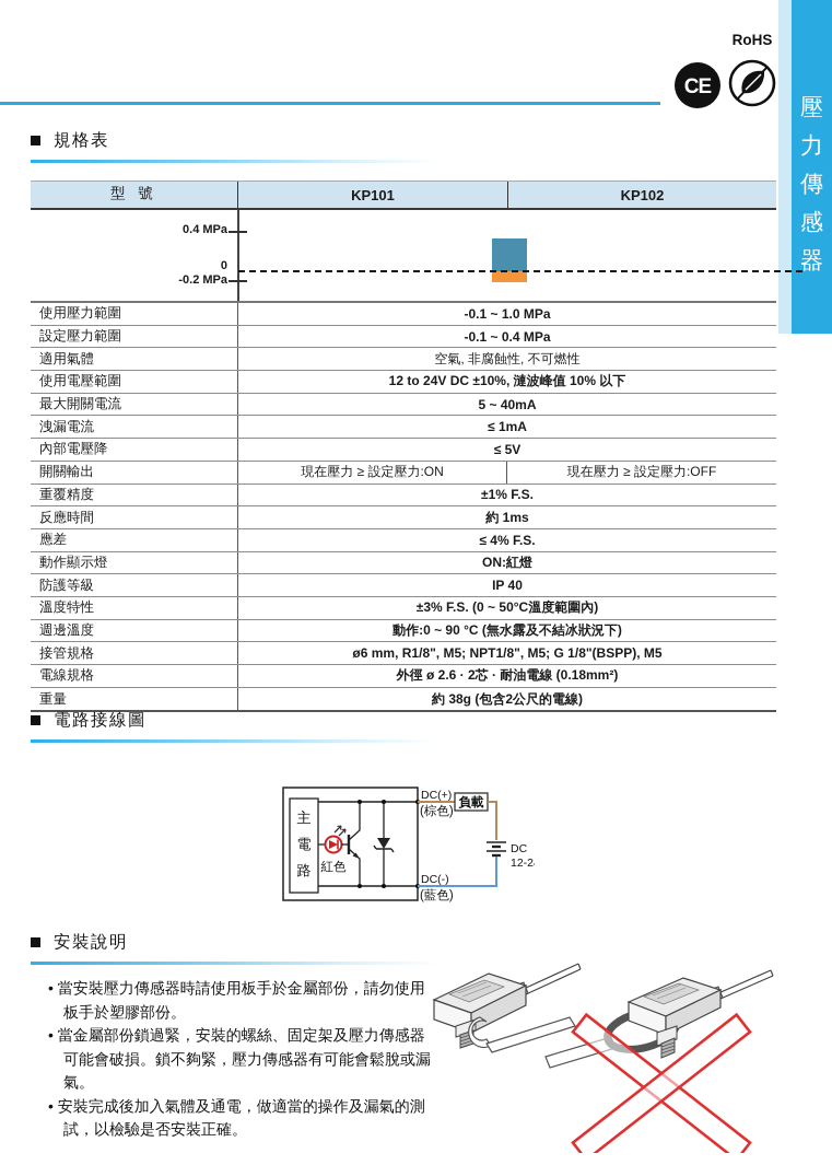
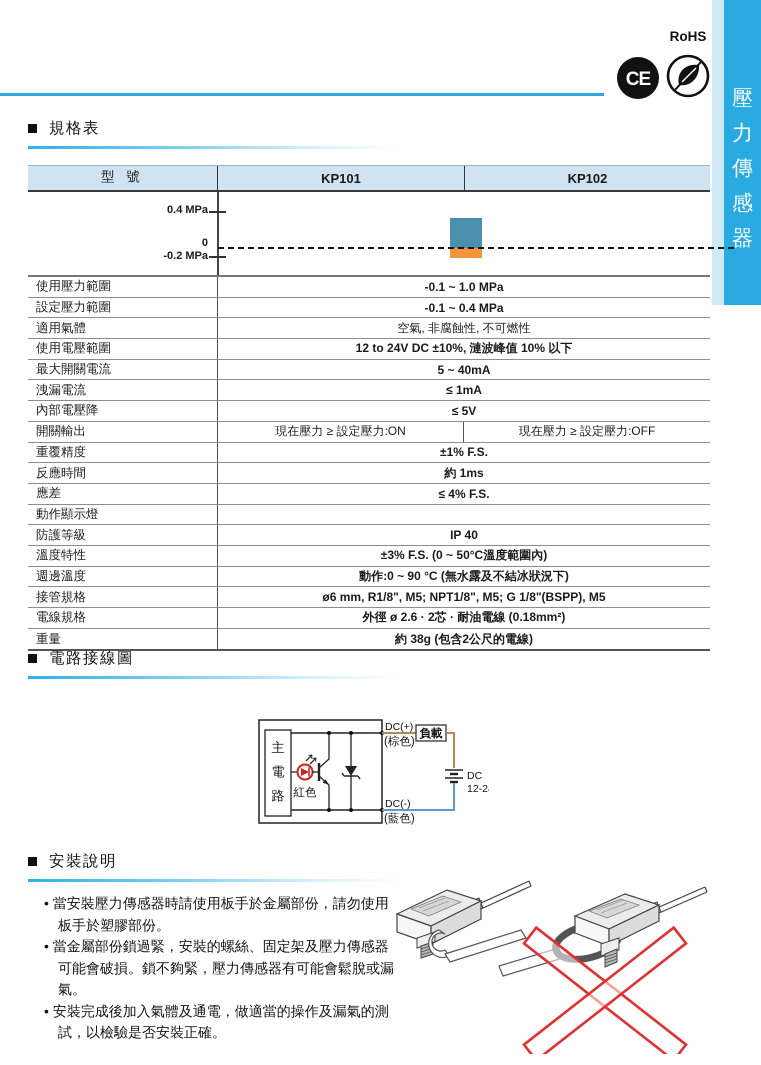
  CE
  RoHS
  壓
  力
  傳
  感
  器
  規格表
  型 號
  KP101
  KP102
  0.4 MPa
  0
  -0.2 MPa
  使用壓力範圍
  -0.1 ~ 1.0 MPa
  設定壓力範圍
  -0.1 ~ 0.4 MPa
  適用氣體
  空氣, 非腐蝕性, 不可燃性
  使用電壓範圍
  12 to 24V DC ±10%, 漣波峰值 10% 以下
  最大開關電流
  5 ~ 40mA
  洩漏電流
  ≤ 1mA
  內部電壓降
  ≤ 5V
  開關輸出
  現在壓力 ≥ 設定壓力:ON
  現在壓力 ≥ 設定壓力:OFF
  重覆精度
  ±1% F.S.
  反應時間
  約 1ms
  應差
  ≤ 4% F.S.
  動作顯示燈
- ON:紅燈
  防護等級
  IP 40
  溫度特性
  ±3% F.S. (0 ~ 50°C溫度範圍內)
  週邊溫度
  動作:0 ~ 90 °C (無水露及不結冰狀況下)
  接管規格
  ø6 mm, R1/8", M5; NPT1/8", M5; G 1/8"(BSPP), M5
  電線規格
  外徑 ø 2.6 · 2芯 · 耐油電線 (0.18mm²)
  重量
  約 38g (包含2公尺的電線)
  電路接線圖
  主
  電
  路
  紅色
  DC(+)
  (棕色)
  DC(-)
  (藍色)
  負載
  DC
  安裝說明
  • 當安裝壓力傳感器時請使用板手於金屬部份，請勿使用板手於塑膠部份。
  • 當金屬部份鎖過緊，安裝的螺絲、固定架及壓力傳感器可能會破損。鎖不夠緊，壓力傳感器有可能會鬆脫或漏氣。
  • 安裝完成後加入氣體及通電，做適當的操作及漏氣的測試，以檢驗是否安裝正確。
